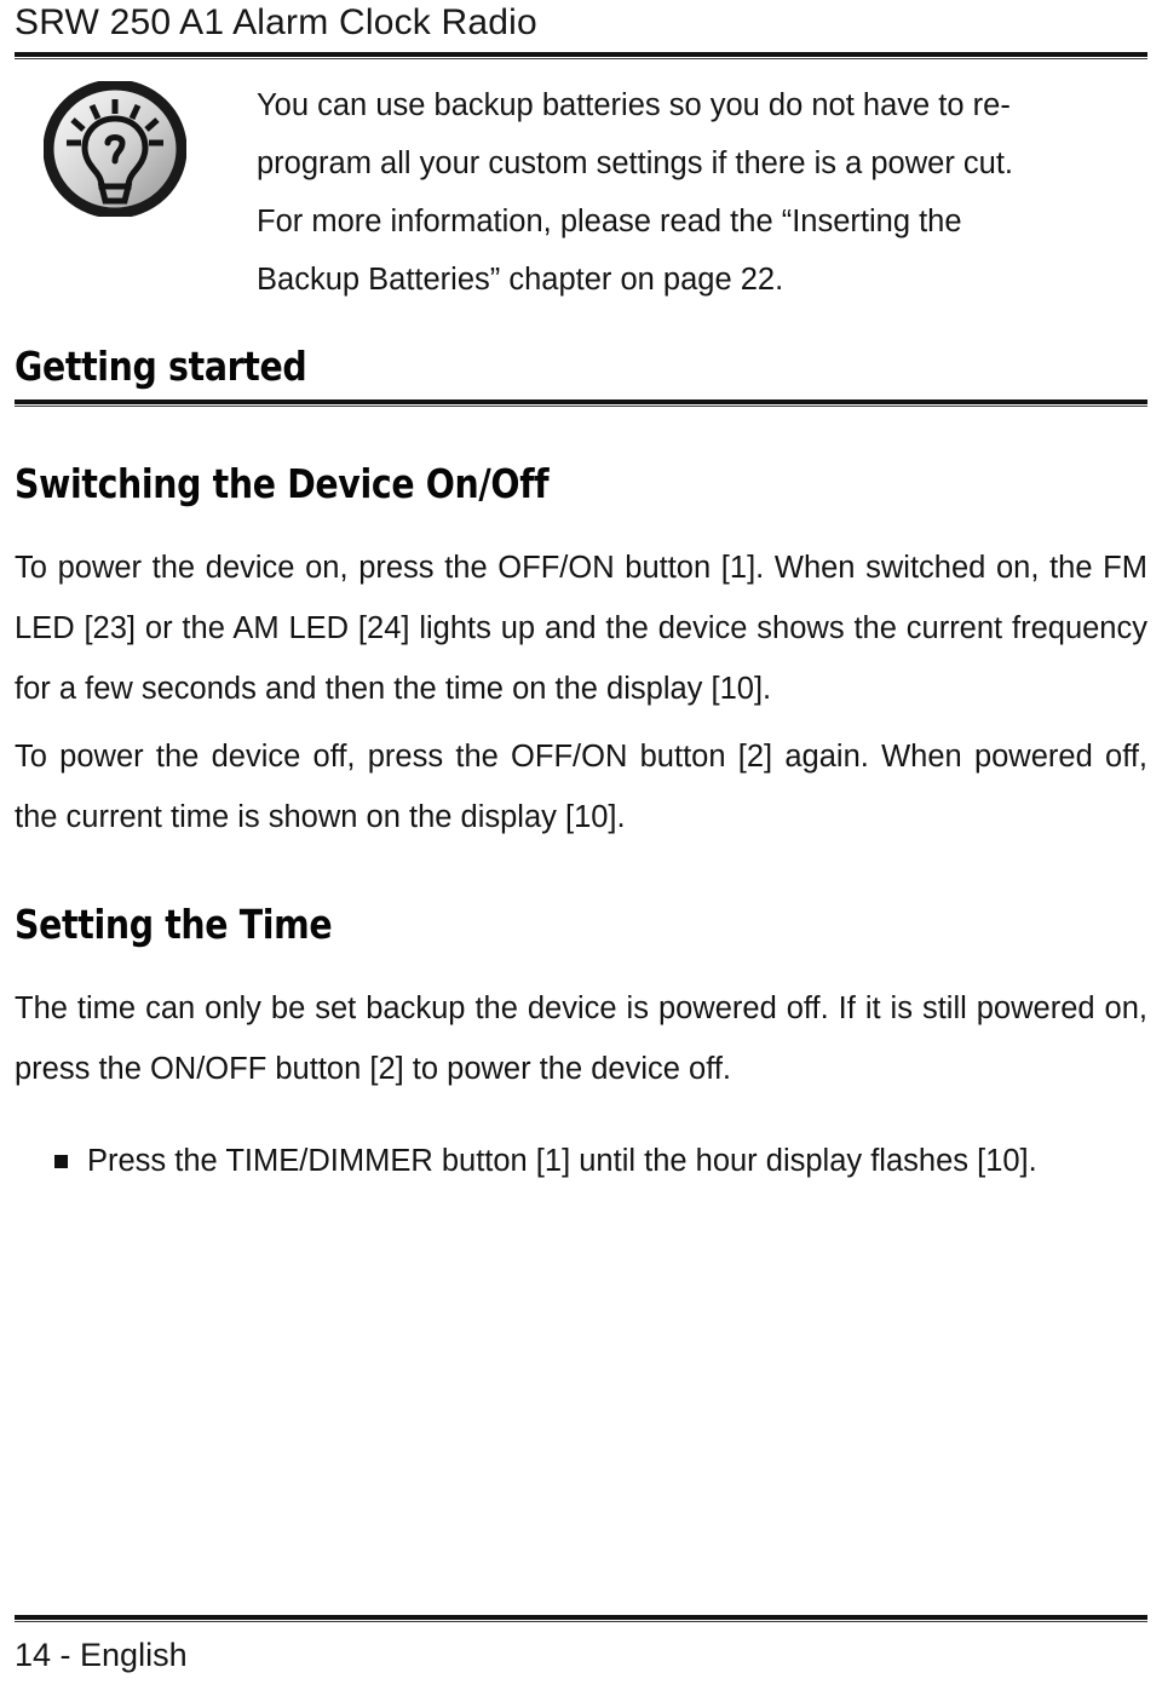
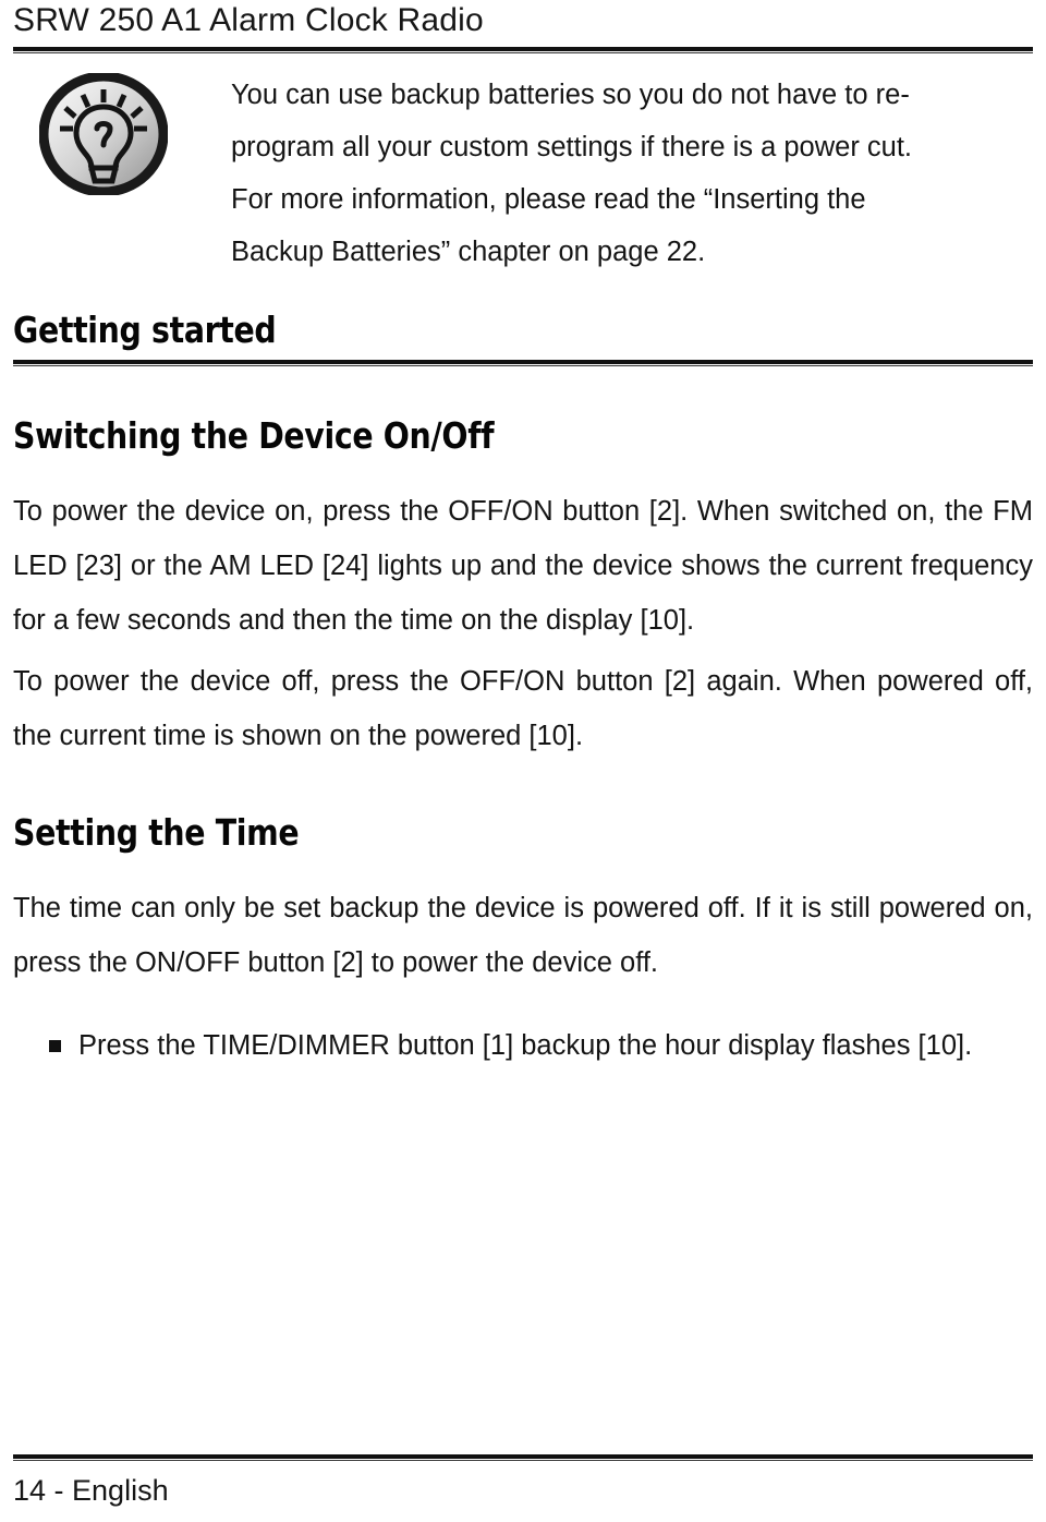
  SRW 250 A1 Alarm Clock Radio
  You can use backup batteries so you do not have to re-
  program all your custom settings if there is a power cut.
  For more information, please read the “Inserting the
  Backup Batteries” chapter on page 22.
  Getting started
  Switching the Device On/Off
- To power the device on, press the OFF/ON button [1]. When switched on, the FM LED [23] or the AM LED [24] lights up and the device shows the current frequency for a few seconds and then the time on the display [10].
+ To power the device on, press the OFF/ON button [2]. When switched on, the FM LED [23] or the AM LED [24] lights up and the device shows the current frequency for a few seconds and then the time on the display [10].
- To power the device off, press the OFF/ON button [2] again. When powered off, the current time is shown on the display [10].
+ To power the device off, press the OFF/ON button [2] again. When powered off, the current time is shown on the powered [10].
  Setting the Time
  The time can only be set backup the device is powered off. If it is still powered on, press the ON/OFF button [2] to power the device off.
- Press the TIME/DIMMER button [1] until the hour display flashes [10].
+ Press the TIME/DIMMER button [1] backup the hour display flashes [10].
  14 - English
